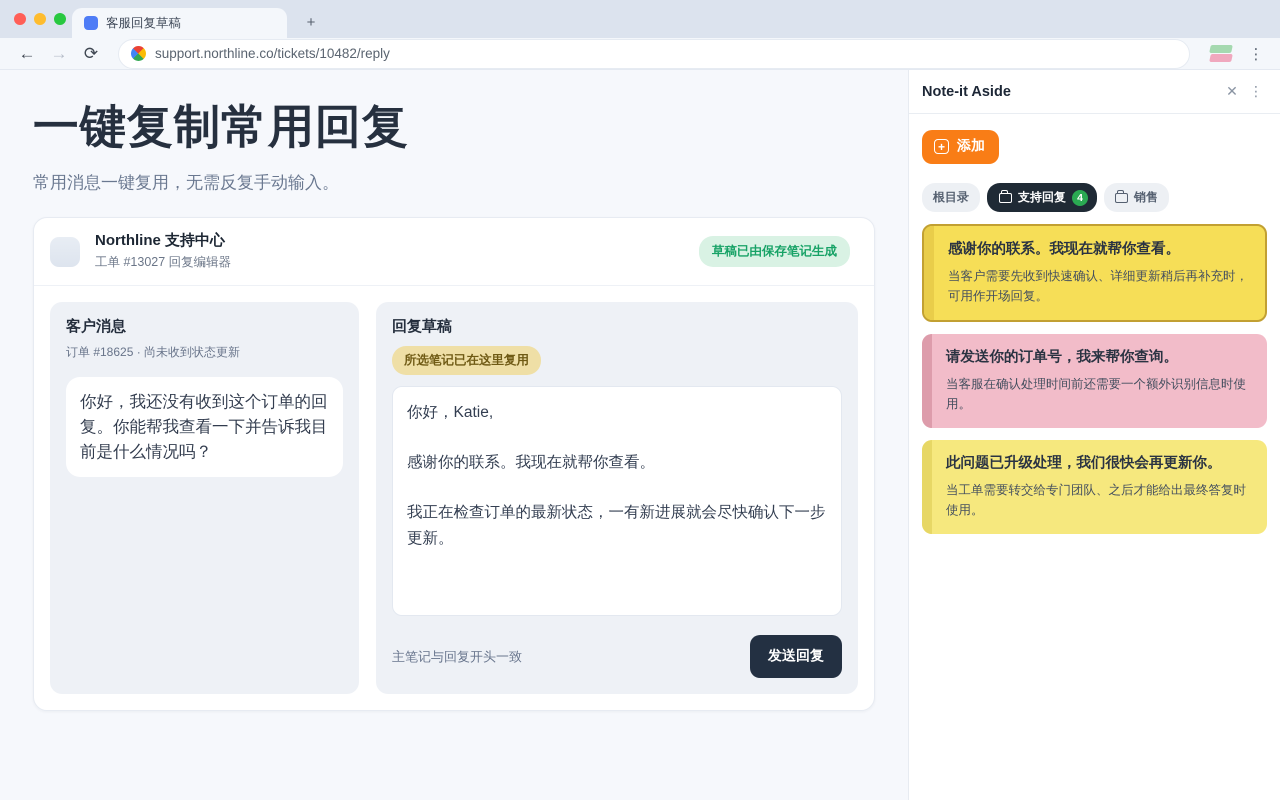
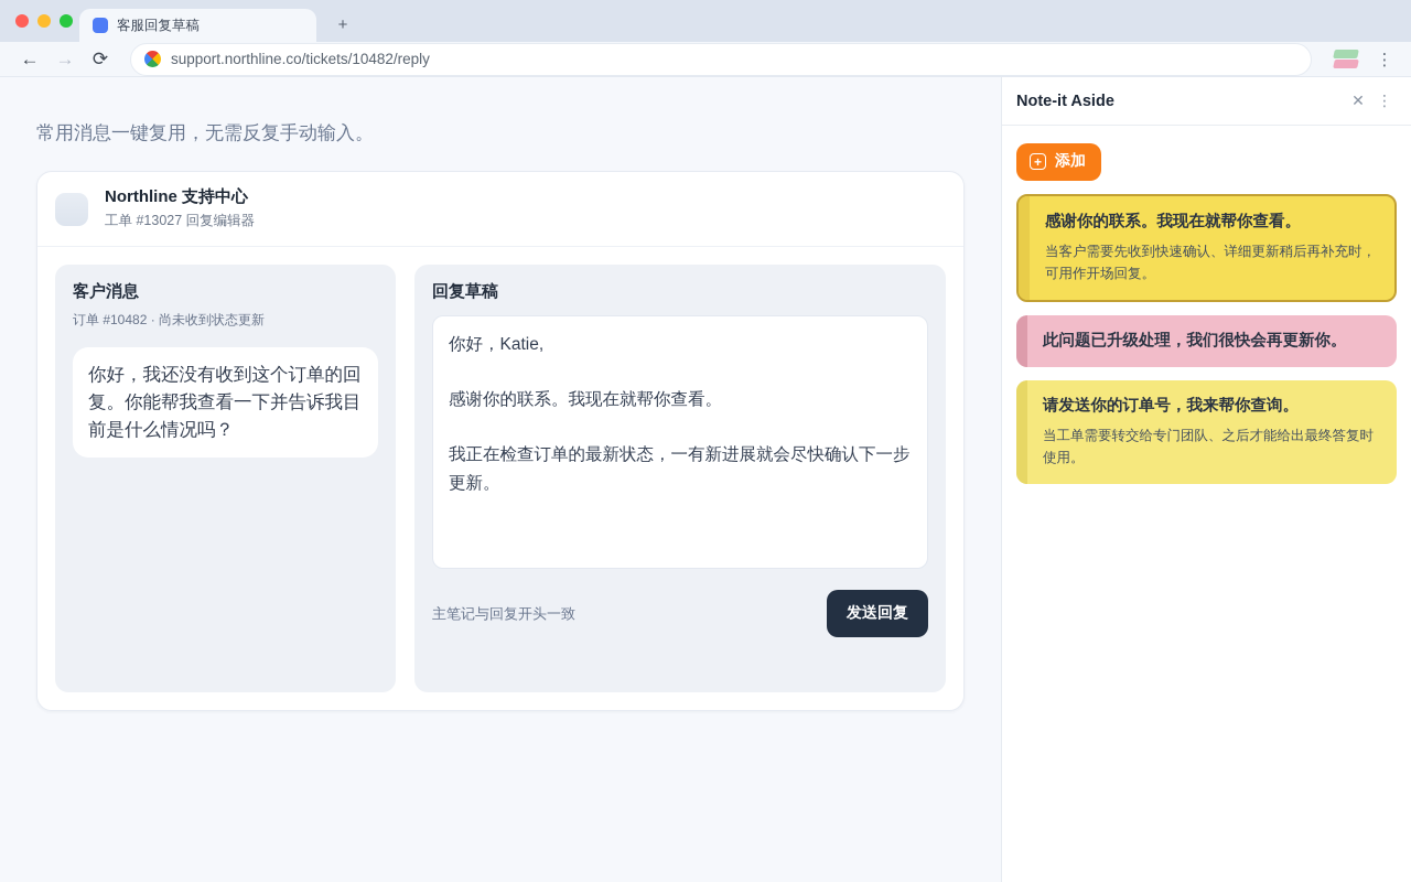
  客服回复草稿
  +
  ←
  →
  ⟳
  support.northline.co/tickets/10482/reply
  ⋮
- 一键复制常用回复
  常用消息一键复用，无需反复手动输入。
  Northline 支持中心
  工单 #13027 回复编辑器
- 草稿已由保存笔记生成
  客户消息
- 订单 #18625 · 尚未收到状态更新
+ 订单 #10482 · 尚未收到状态更新
  你好，我还没有收到这个订单的回复。你能帮我查看一下并告诉我目前是什么情况吗？
  回复草稿
- 所选笔记已在这里复用
  你好，Katie,
  感谢你的联系。我现在就帮你查看。
  主笔记与回复开头一致
  发送回复
  Note-it Aside
  ✕
  ⋮
  +
  添加
- 根目录
- 支持回复
- 4
- 销售
  感谢你的联系。我现在就帮你查看。
  当客户需要先收到快速确认、详细更新稍后再补充时，可用作开场回复。
- 请发送你的订单号，我来帮你查询。
+ 此问题已升级处理，我们很快会再更新你。
- 当客服在确认处理时间前还需要一个额外识别信息时使用。
- 此问题已升级处理，我们很快会再更新你。
+ 请发送你的订单号，我来帮你查询。
  当工单需要转交给专门团队、之后才能给出最终答复时使用。
